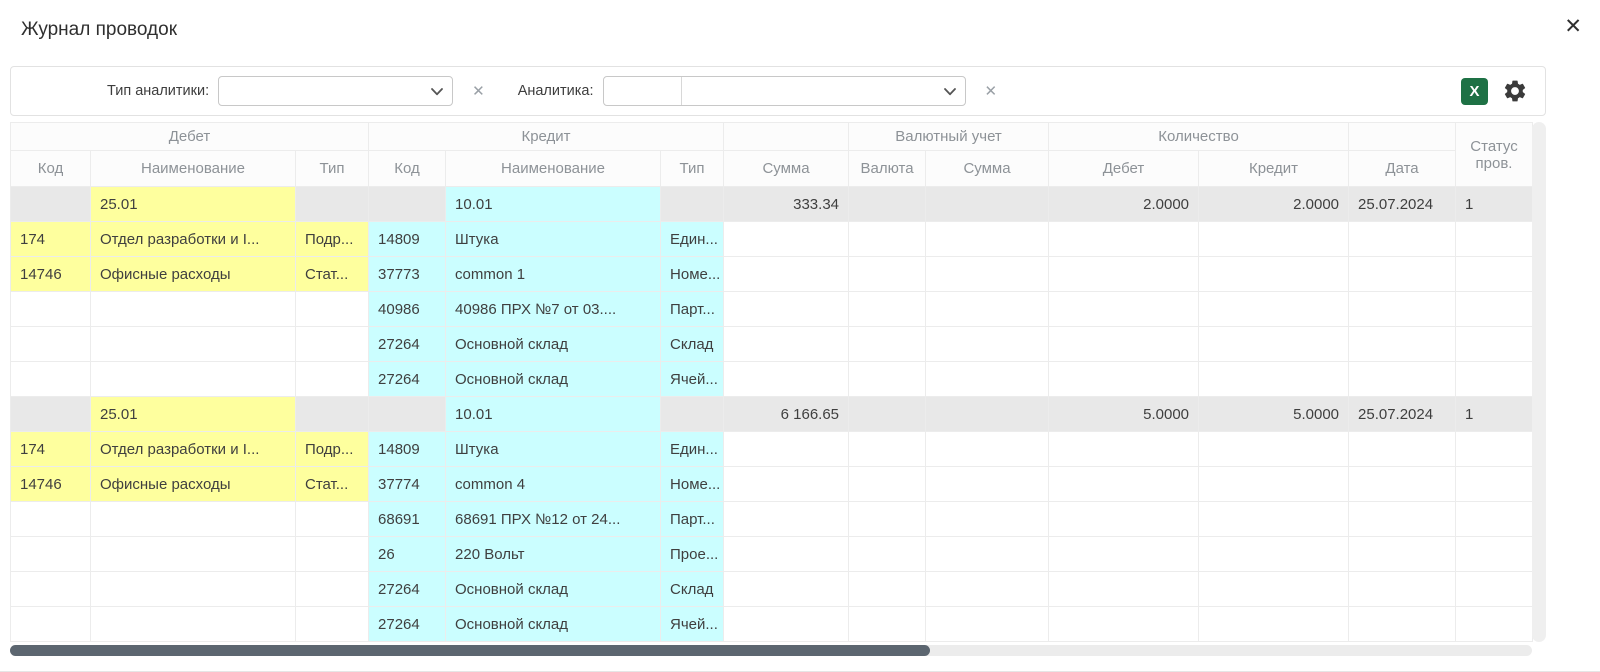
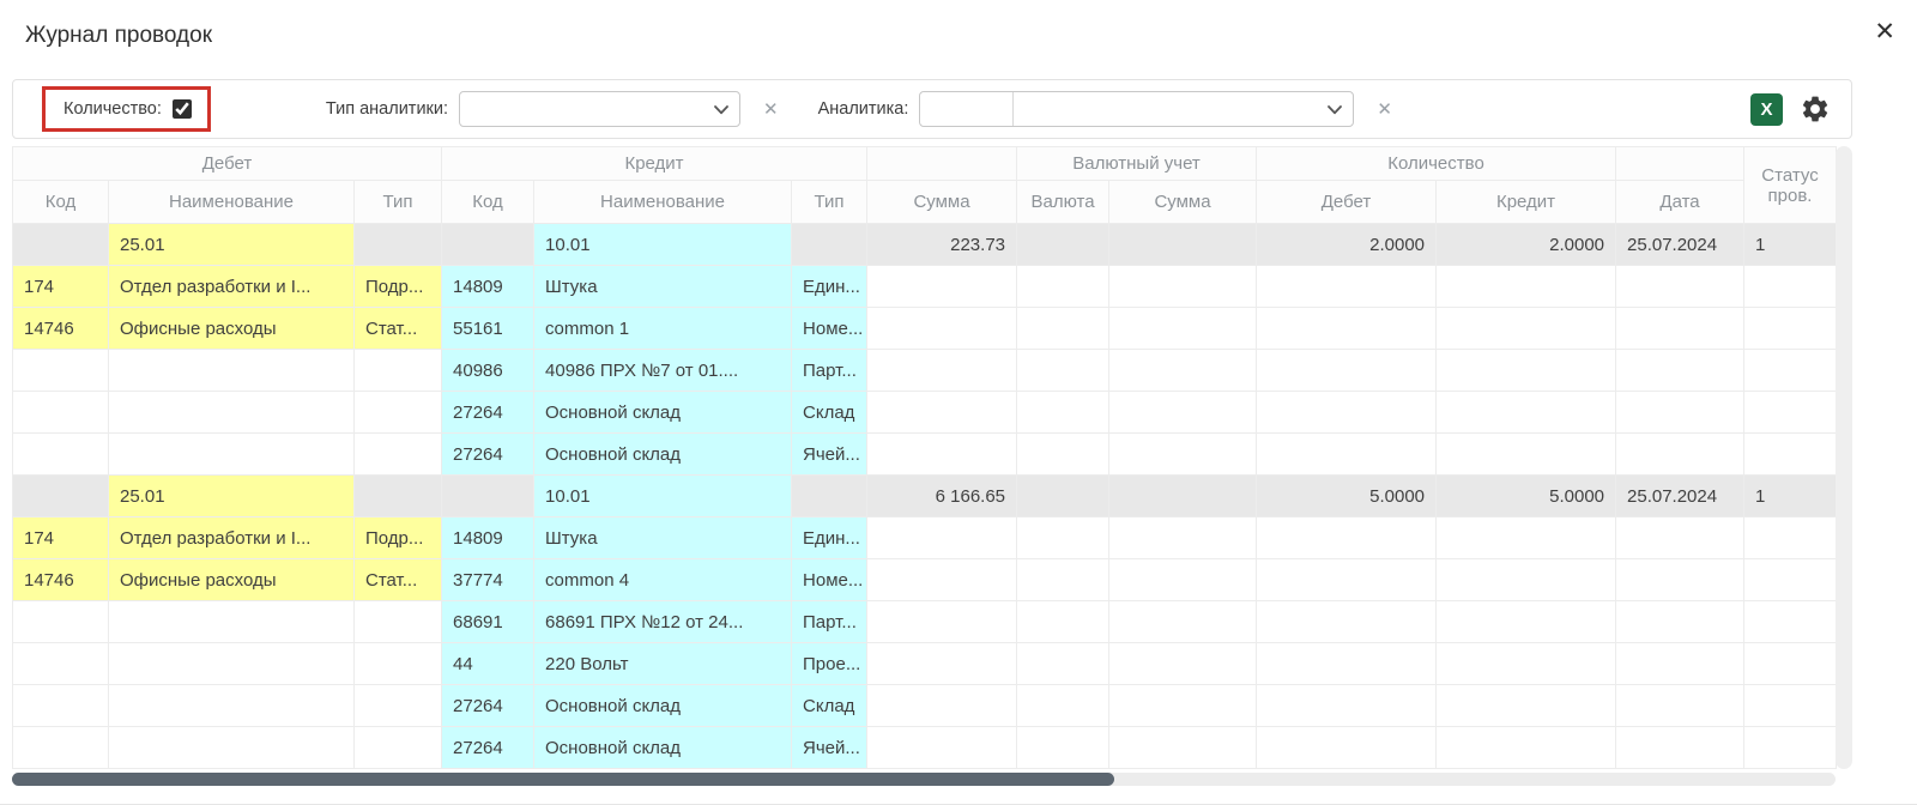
  Журнал проводок
  ✕
+ Количество:
  Тип аналитики:
  ✕
  Аналитика:
  ✕
  X
  Дебет	Кредит		Валютный учет	Количество		Статус пров.
  Код	Наименование	Тип	Код	Наименование	Тип	Сумма	Валюта	Сумма	Дебет	Кредит	Дата
- 	25.01			10.01		333.34			2.0000	2.0000	25.07.2024	1
+ 	25.01			10.01		223.73			2.0000	2.0000	25.07.2024	1
  174	Отдел разработки и I...	Подр...	14809	Штука	Един...
- 14746	Офисные расходы	Стат...	37773	common 1	Номе...
+ 14746	Офисные расходы	Стат...	55161	common 1	Номе...
- 			40986	40986 ПРХ №7 от 03....	Парт...
+ 			40986	40986 ПРХ №7 от 01....	Парт...
  			27264	Основной склад	Склад
  			27264	Основной склад	Ячей...
  	25.01			10.01		6 166.65			5.0000	5.0000	25.07.2024	1
  174	Отдел разработки и I...	Подр...	14809	Штука	Един...
  14746	Офисные расходы	Стат...	37774	common 4	Номе...
  			68691	68691 ПРХ №12 от 24...	Парт...
- 			26	220 Вольт	Прое...
+ 			44	220 Вольт	Прое...
  			27264	Основной склад	Склад
  			27264	Основной склад	Ячей...
